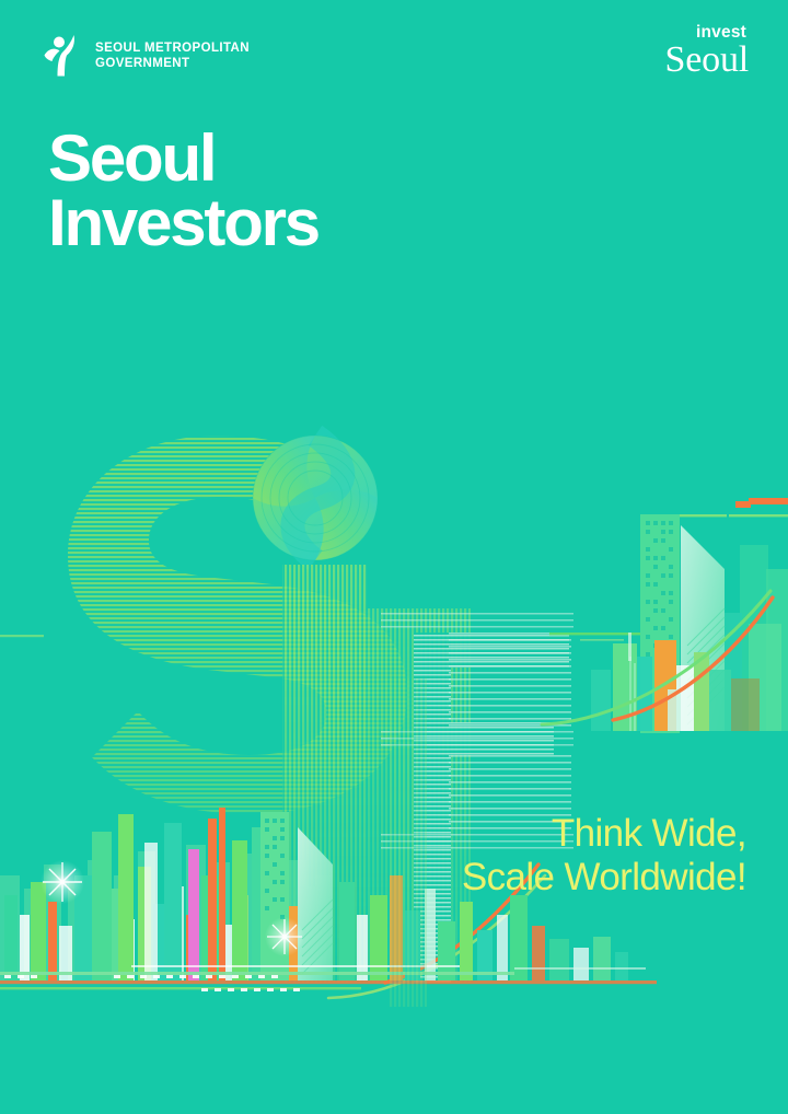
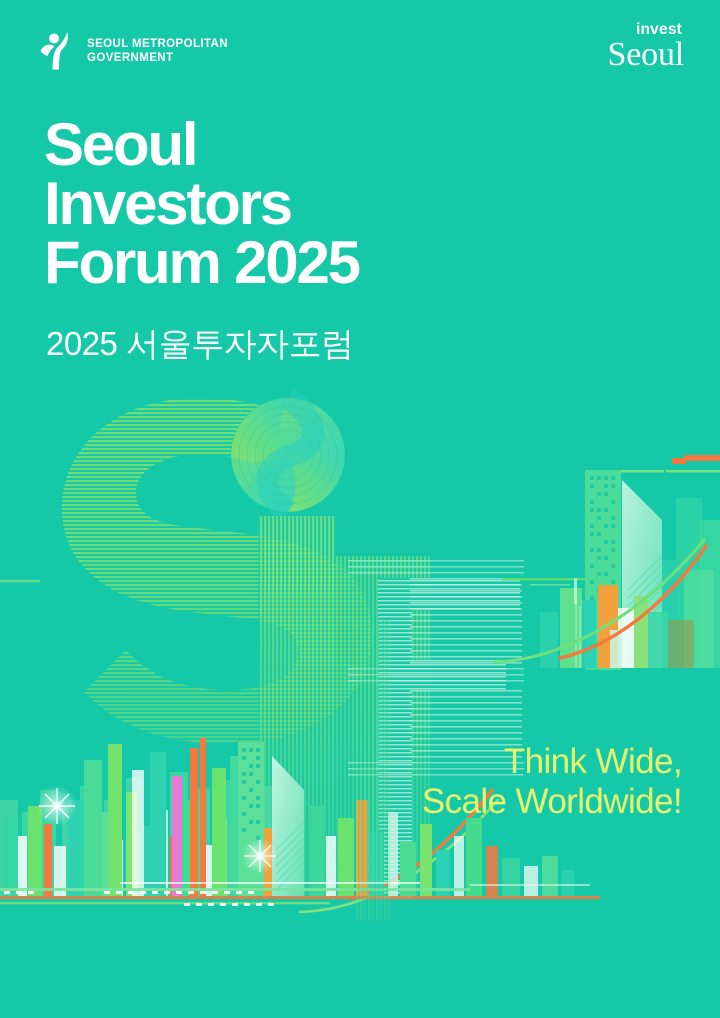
  SEOUL METROPOLITAN
  GOVERNMENT
  invest
  Seoul
  Seoul
  Investors
+ Forum 2025
+ 2025 서울투자자포럼
  Think Wide,
  Scale Worldwide!
